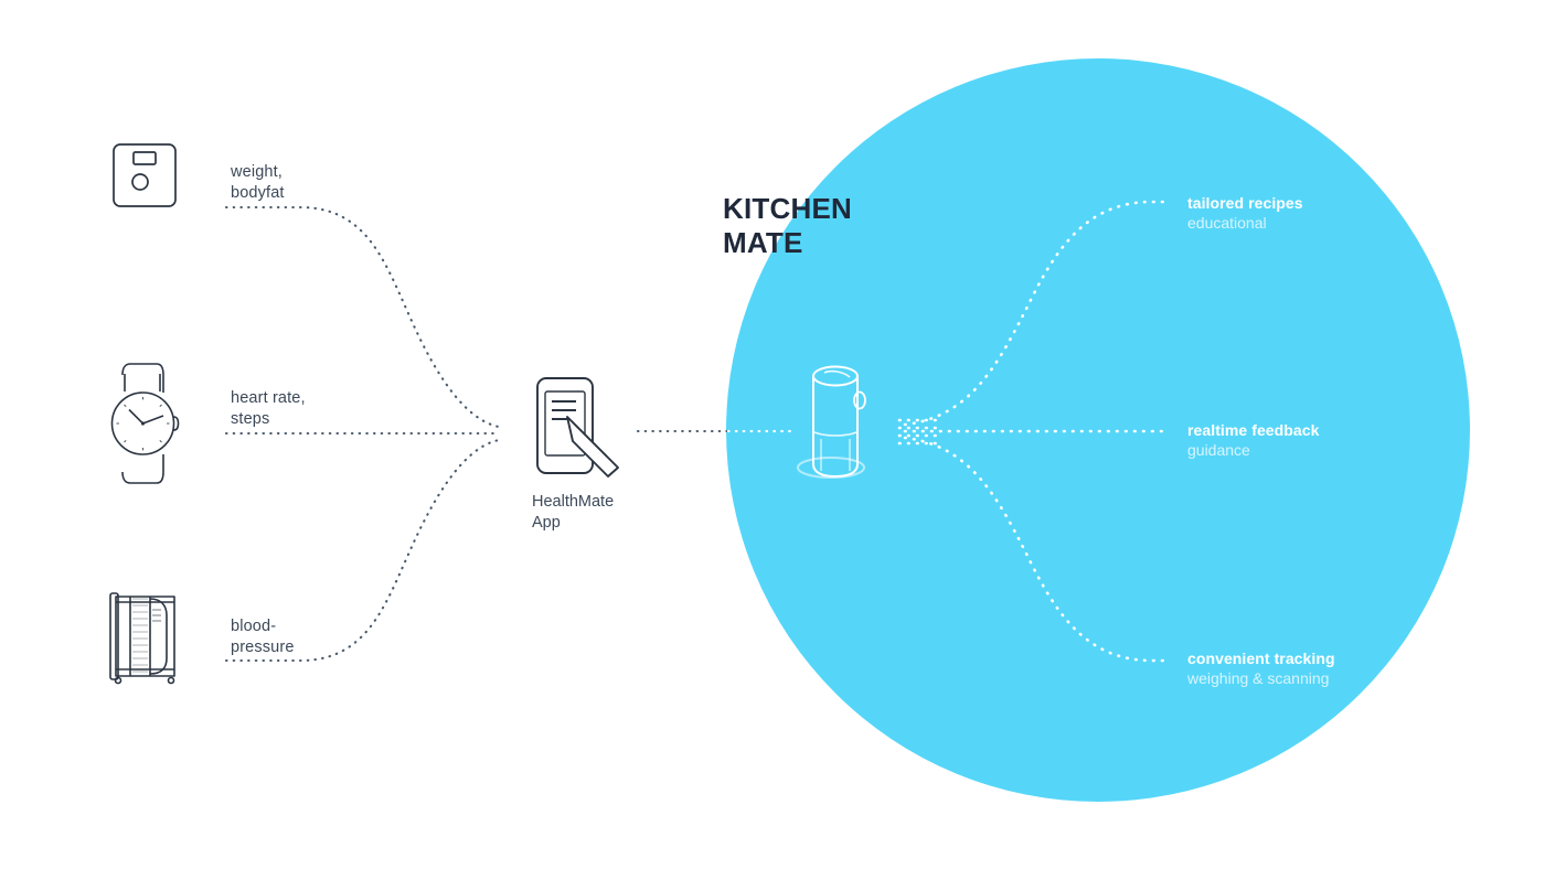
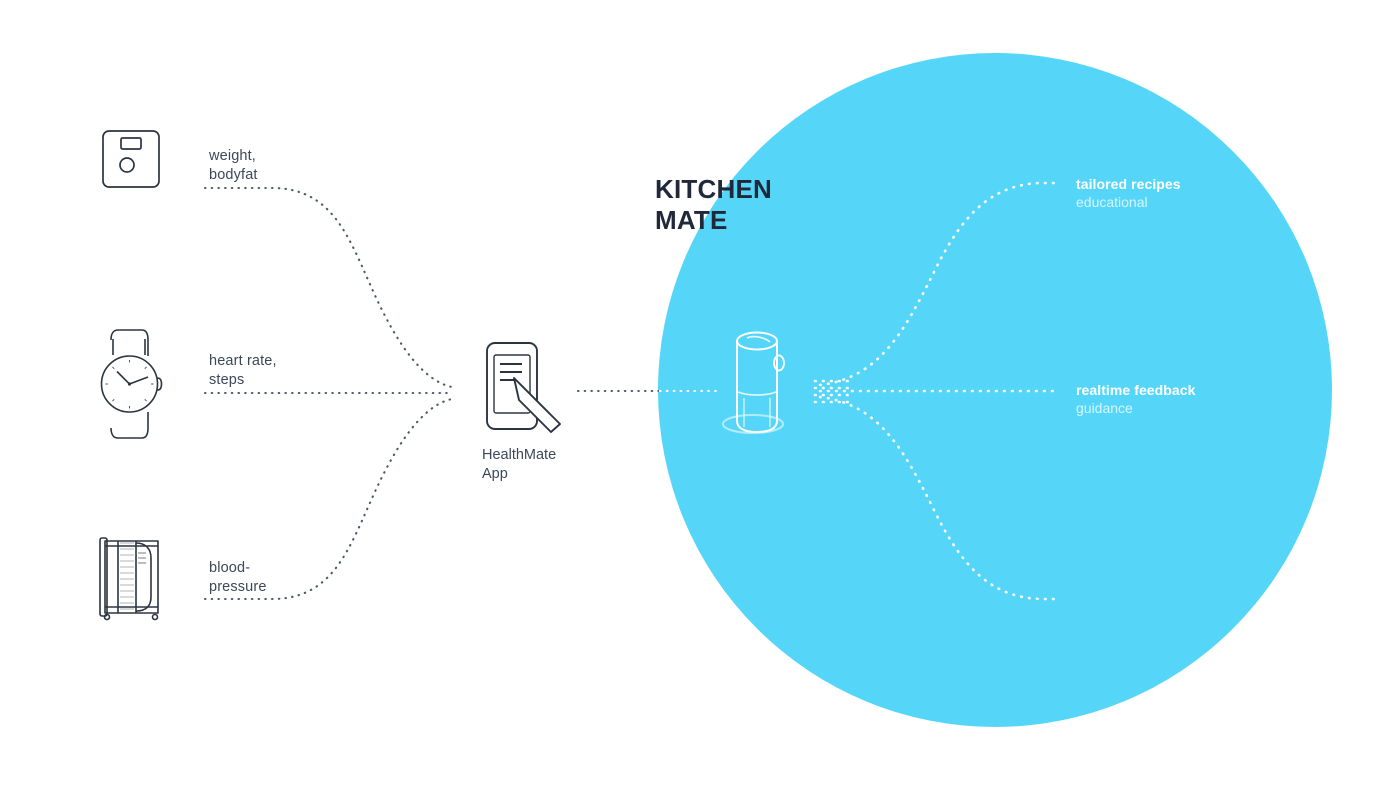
  weight,
  bodyfat
  heart rate,
  steps
  blood-
  pressure
  HealthMate
  App
  KITCHEN
  MATE
  tailored recipes
  educational
  realtime feedback
  guidance
- convenient tracking
- weighing & scanning
